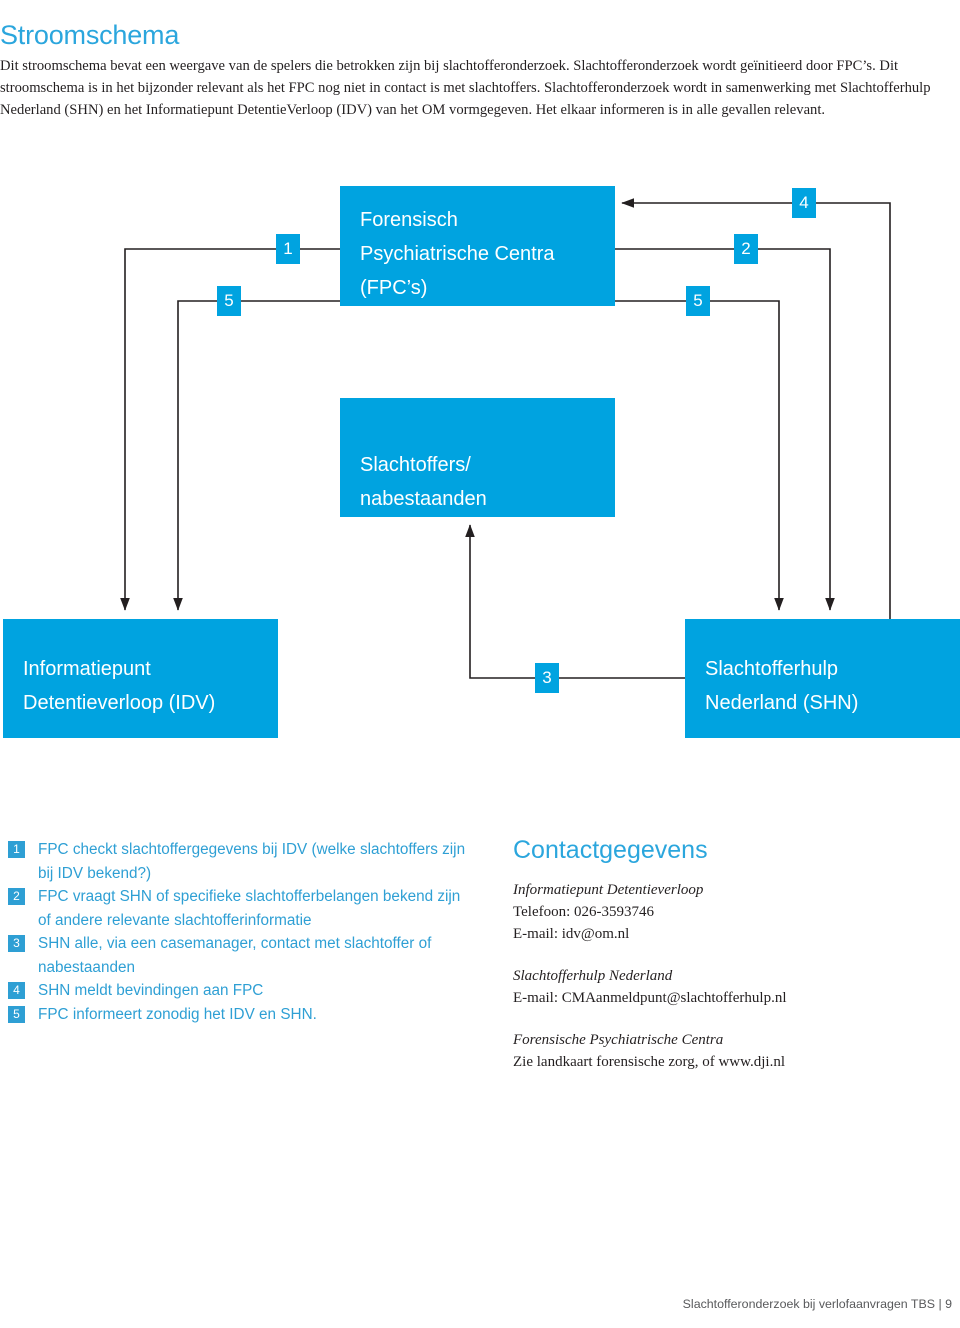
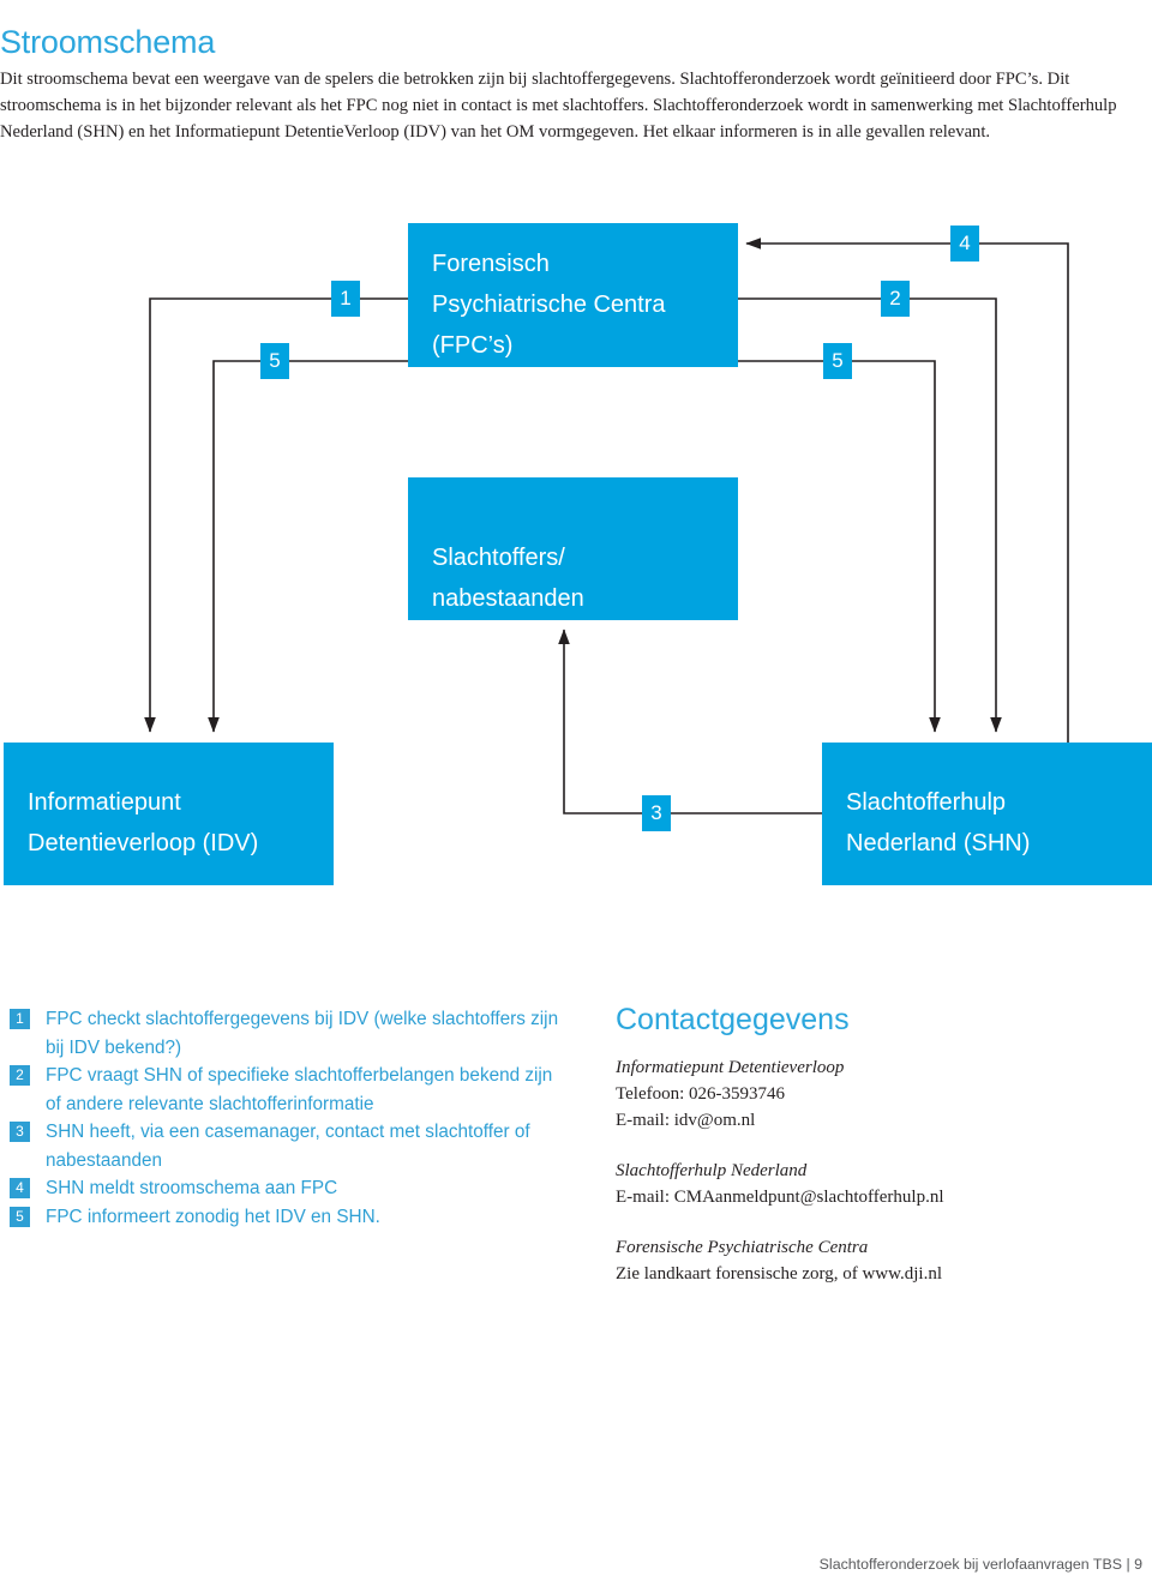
  Stroomschema
- Dit stroomschema bevat een weergave van de spelers die betrokken zijn bij slachtofferonderzoek. Slachtofferonderzoek wordt geïnitieerd door FPC’s. Dit stroomschema is in het bijzonder relevant als het FPC nog niet in contact is met slachtoffers. Slachtofferonderzoek wordt in samenwerking met Slachtofferhulp Nederland (SHN) en het Informatiepunt DetentieVerloop (IDV) van het OM vormgegeven. Het elkaar informeren is in alle gevallen relevant.
+ Dit stroomschema bevat een weergave van de spelers die betrokken zijn bij slachtoffergegevens. Slachtofferonderzoek wordt geïnitieerd door FPC’s. Dit stroomschema is in het bijzonder relevant als het FPC nog niet in contact is met slachtoffers. Slachtofferonderzoek wordt in samenwerking met Slachtofferhulp Nederland (SHN) en het Informatiepunt DetentieVerloop (IDV) van het OM vormgegeven. Het elkaar informeren is in alle gevallen relevant.
  Forensisch
  Psychiatrische Centra
  (FPC’s)
  Slachtoffers/
  nabestaanden
  Informatiepunt
  Detentieverloop (IDV)
  Slachtofferhulp
  Nederland (SHN)
  1
  2
  4
  5
  5
  3
  1
  FPC checkt slachtoffergegevens bij IDV (welke slachtoffers zijn bij IDV bekend?)
  2
  FPC vraagt SHN of specifieke slachtofferbelangen bekend zijn of andere relevante slachtofferinformatie
  3
- SHN alle, via een casemanager, contact met slachtoffer of nabestaanden
+ SHN heeft, via een casemanager, contact met slachtoffer of nabestaanden
  4
- SHN meldt bevindingen aan FPC
+ SHN meldt stroomschema aan FPC
  5
  FPC informeert zonodig het IDV en SHN.
  Contactgegevens
  Informatiepunt Detentieverloop
  Telefoon: 026-3593746
  E-mail: idv@om.nl
  Slachtofferhulp Nederland
  E-mail: CMAanmeldpunt@slachtofferhulp.nl
  Forensische Psychiatrische Centra
  Zie landkaart forensische zorg, of www.dji.nl
  Slachtofferonderzoek bij verlofaanvragen TBS | 9
